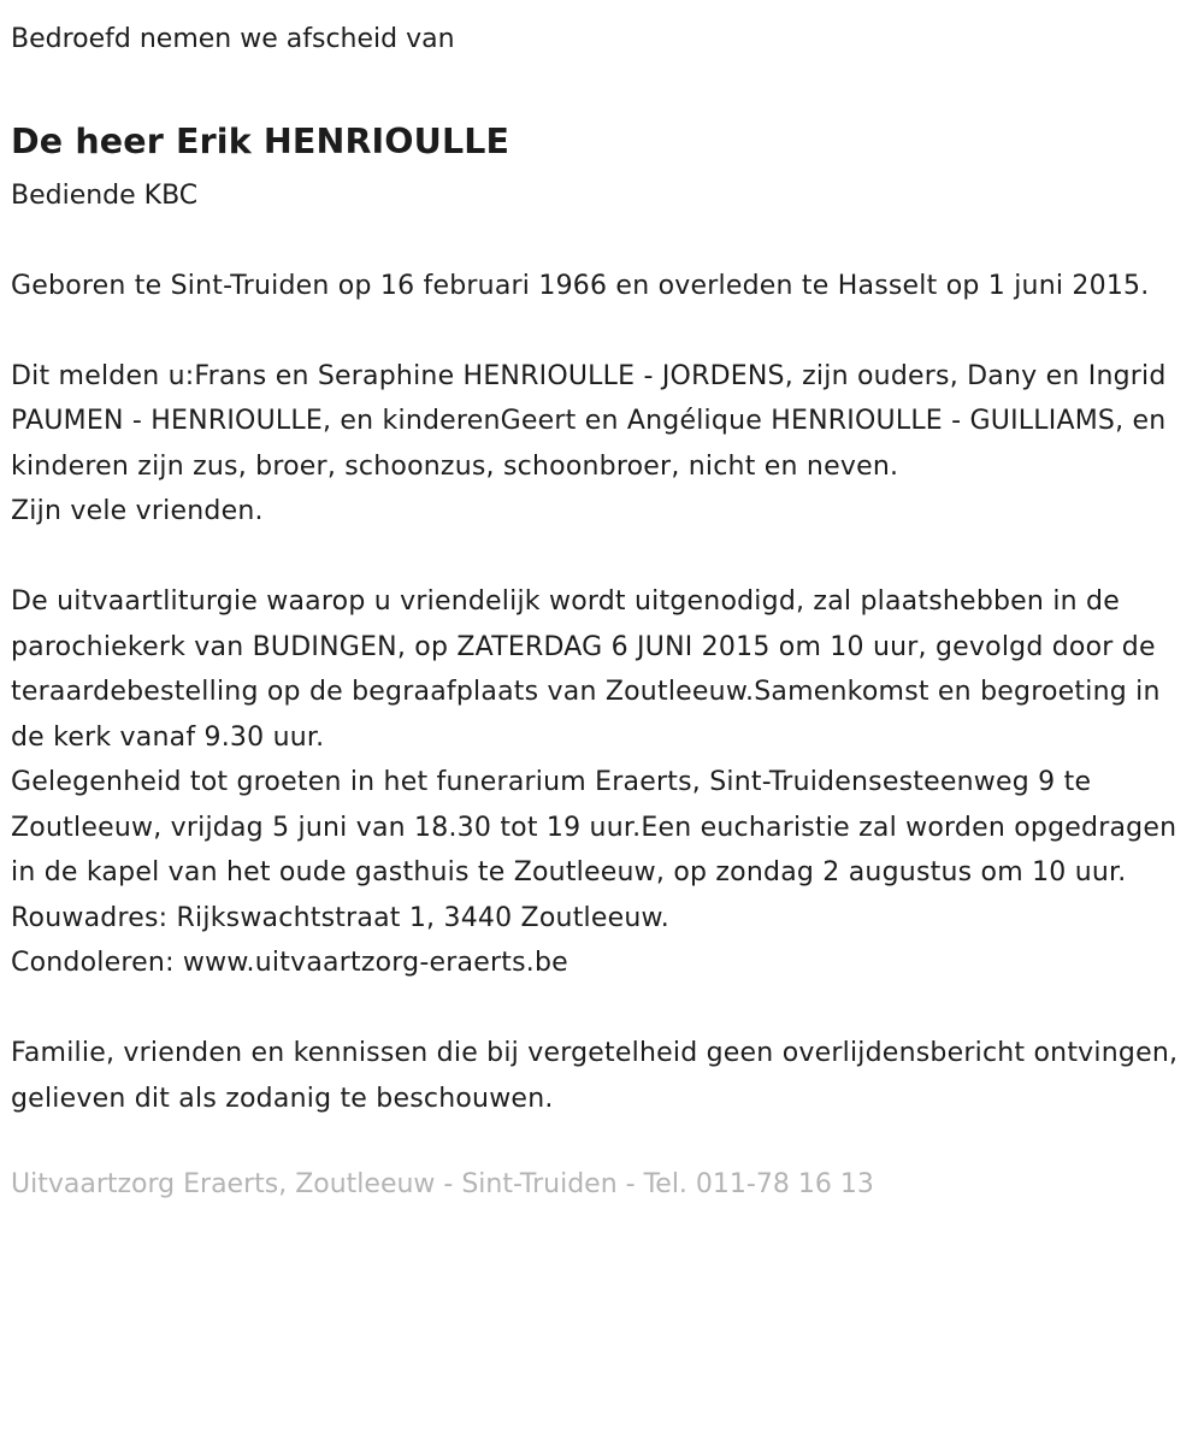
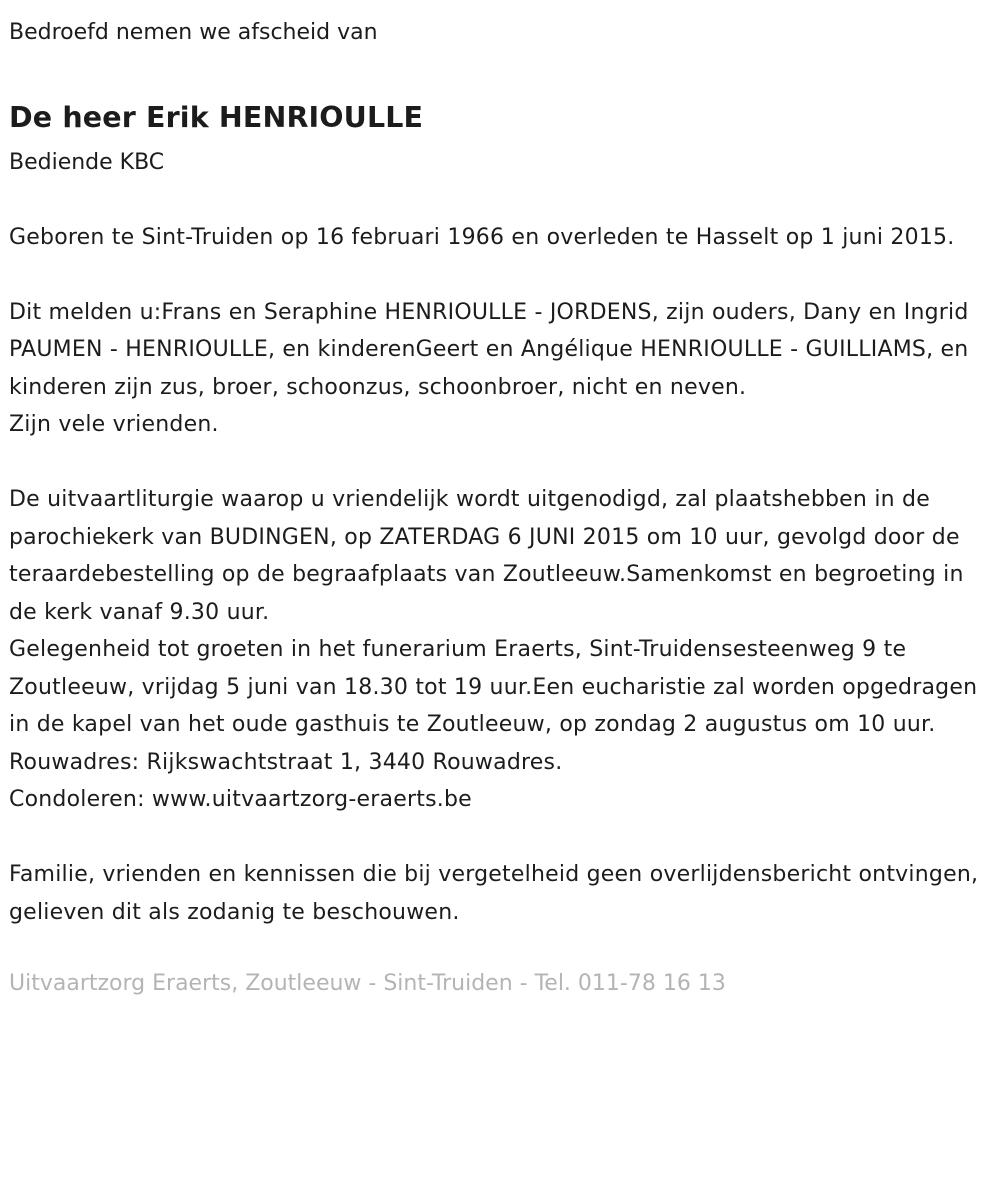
  Bedroefd nemen we afscheid van
  De heer Erik HENRIOULLE
  Bediende KBC
  Geboren te Sint-Truiden op 16 februari 1966 en overleden te Hasselt op 1 juni 2015.
  Dit melden u:Frans en Seraphine HENRIOULLE - JORDENS, zijn ouders, Dany en Ingrid PAUMEN - HENRIOULLE, en kinderenGeert en Angélique HENRIOULLE - GUILLIAMS, en kinderen zijn zus, broer, schoonzus, schoonbroer, nicht en neven.
  Zijn vele vrienden.
  De uitvaartliturgie waarop u vriendelijk wordt uitgenodigd, zal plaatshebben in de parochiekerk van BUDINGEN, op ZATERDAG 6 JUNI 2015 om 10 uur, gevolgd door de teraardebestelling op de begraafplaats van Zoutleeuw.Samenkomst en begroeting in de kerk vanaf 9.30 uur.
  Gelegenheid tot groeten in het funerarium Eraerts, Sint-Truidensesteenweg 9 te Zoutleeuw, vrijdag 5 juni van 18.30 tot 19 uur.Een eucharistie zal worden opgedragen in de kapel van het oude gasthuis te Zoutleeuw, op zondag 2 augustus om 10 uur.
- Rouwadres: Rijkswachtstraat 1, 3440 Zoutleeuw.
+ Rouwadres: Rijkswachtstraat 1, 3440 Rouwadres.
  Condoleren: www.uitvaartzorg-eraerts.be
  Familie, vrienden en kennissen die bij vergetelheid geen overlijdensbericht ontvingen, gelieven dit als zodanig te beschouwen.
  Uitvaartzorg Eraerts, Zoutleeuw - Sint-Truiden - Tel. 011-78 16 13
